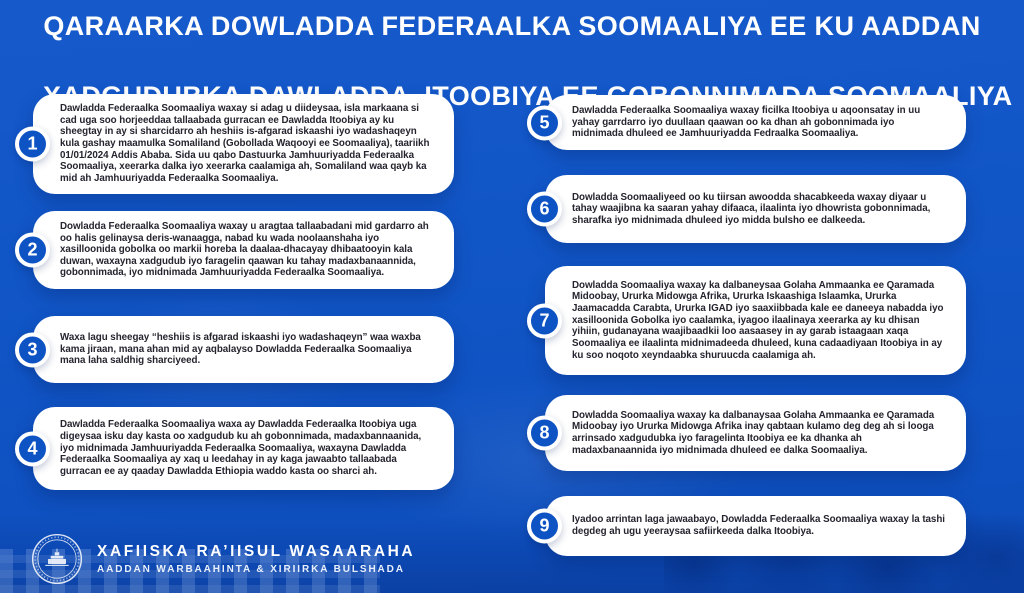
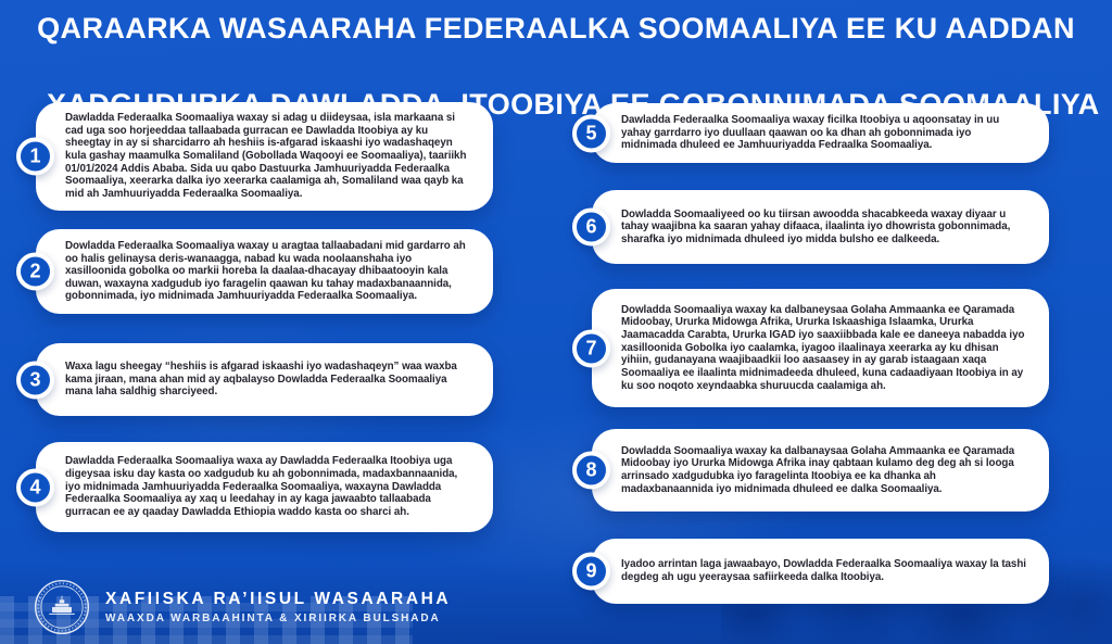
- QARAARKA DOWLADDA FEDERAALKA SOOMAALIYA EE KU AADDAN
+ QARAARKA WASAARAHA FEDERAALKA SOOMAALIYA EE KU AADDAN
  1
  Dawladda Federaalka Soomaaliya waxay si adag u diideysaa, isla markaana si cad uga soo horjeeddaa tallaabada gurracan ee Dawladda Itoobiya ay ku sheegtay in ay si sharcidarro ah heshiis is-afgarad iskaashi iyo wadashaqeyn kula gashay maamulka Somaliland (Gobollada Waqooyi ee Soomaaliya), taariikh 01/01/2024 Addis Ababa. Sida uu qabo Dastuurka Jamhuuriyadda Federaalka Soomaaliya, xeerarka dalka iyo xeerarka caalamiga ah, Somaliland waa qayb ka mid ah Jamhuuriyadda Federaalka Soomaaliya.
  2
  Dowladda Federaalka Soomaaliya waxay u aragtaa tallaabadani mid gardarro ah oo halis gelinaysa deris-wanaagga, nabad ku wada noolaanshaha iyo xasilloonida gobolka oo markii horeba la daalaa-dhacayay dhibaatooyin kala duwan, waxayna xadgudub iyo faragelin qaawan ku tahay madaxbanaannida, gobonnimada, iyo midnimada Jamhuuriyadda Federaalka Soomaaliya.
  3
  Waxa lagu sheegay “heshiis is afgarad iskaashi iyo wadashaqeyn” waa waxba kama jiraan, mana ahan mid ay aqbalayso Dowladda Federaalka Soomaaliya mana laha saldhig sharciyeed.
  4
  Dawladda Federaalka Soomaaliya waxa ay Dawladda Federaalka Itoobiya uga digeysaa isku day kasta oo xadgudub ku ah gobonnimada, madaxbannaanida, iyo midnimada Jamhuuriyadda Federaalka Soomaaliya, waxayna Dawladda Federaalka Soomaaliya ay xaq u leedahay in ay kaga jawaabto tallaabada gurracan ee ay qaaday Dawladda Ethiopia waddo kasta oo sharci ah.
  5
  Dawladda Federaalka Soomaaliya waxay ficilka Itoobiya u aqoonsatay in uu yahay garrdarro iyo duullaan qaawan oo ka dhan ah gobonnimada iyo midnimada dhuleed ee Jamhuuriyadda Fedraalka Soomaaliya.
  6
  Dowladda Soomaaliyeed oo ku tiirsan awoodda shacabkeeda waxay diyaar u tahay waajibna ka saaran yahay difaaca, ilaalinta iyo dhowrista gobonnimada, sharafka iyo midnimada dhuleed iyo midda bulsho ee dalkeeda.
  7
  Dowladda Soomaaliya waxay ka dalbaneysaa Golaha Ammaanka ee Qaramada Midoobay, Ururka Midowga Afrika, Ururka Iskaashiga Islaamka, Ururka Jaamacadda Carabta, Ururka IGAD iyo saaxiibbada kale ee daneeya nabadda iyo xasilloonida Gobolka iyo caalamka, iyagoo ilaalinaya xeerarka ay ku dhisan yihiin, gudanayana waajibaadkii loo aasaasey in ay garab istaagaan xaqa Soomaaliya ee ilaalinta midnimadeeda dhuleed, kuna cadaadiyaan Itoobiya in ay ku soo noqoto xeyndaabka shuruucda caalamiga ah.
  8
  Dowladda Soomaaliya waxay ka dalbanaysaa Golaha Ammaanka ee Qaramada Midoobay iyo Ururka Midowga Afrika inay qabtaan kulamo deg deg ah si looga arrinsado xadgudubka iyo faragelinta Itoobiya ee ka dhanka ah madaxbanaannida iyo midnimada dhuleed ee dalka Soomaaliya.
  9
  Iyadoo arrintan laga jawaabayo, Dowladda Federaalka Soomaaliya waxay la tashi degdeg ah ugu yeeraysaa safiirkeeda dalka Itoobiya.
  XAFIISKA RA’IISUL WASAARAHA
- AADDAN WARBAAHINTA & XIRIIRKA BULSHADA
+ WAAXDA WARBAAHINTA & XIRIIRKA BULSHADA
